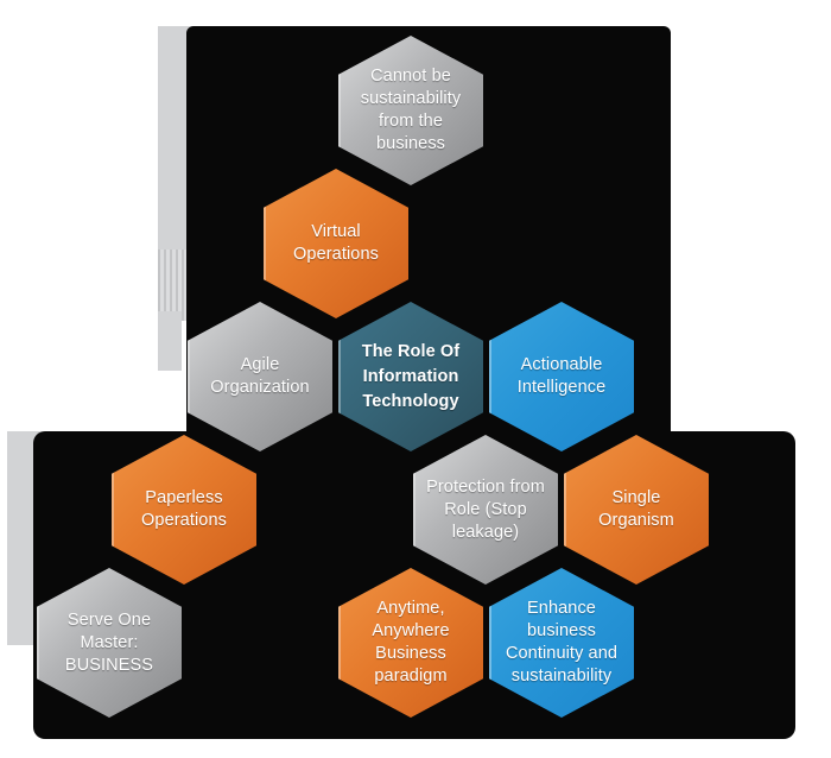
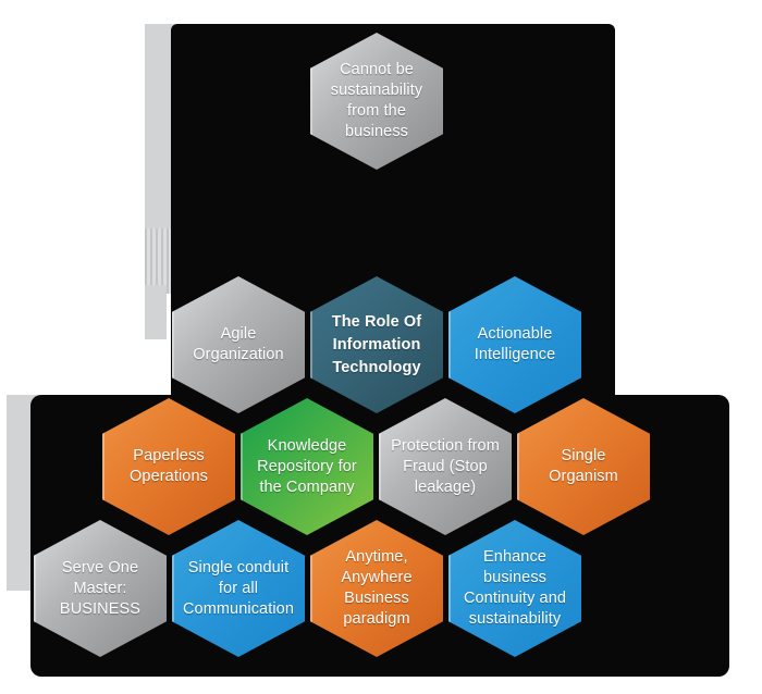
  Cannot be sustainability from the business
- Virtual Operations
  Agile Organization
  The Role Of Information Technology
  Actionable Intelligence
  Paperless Operations
+ Knowledge Repository for the Company
- Protection from Role (Stop leakage)
+ Protection from Fraud (Stop leakage)
  Single Organism
  Serve One Master: BUSINESS
+ Single conduit for all Communication
  Anytime, Anywhere Business paradigm
  Enhance business Continuity and sustainability
